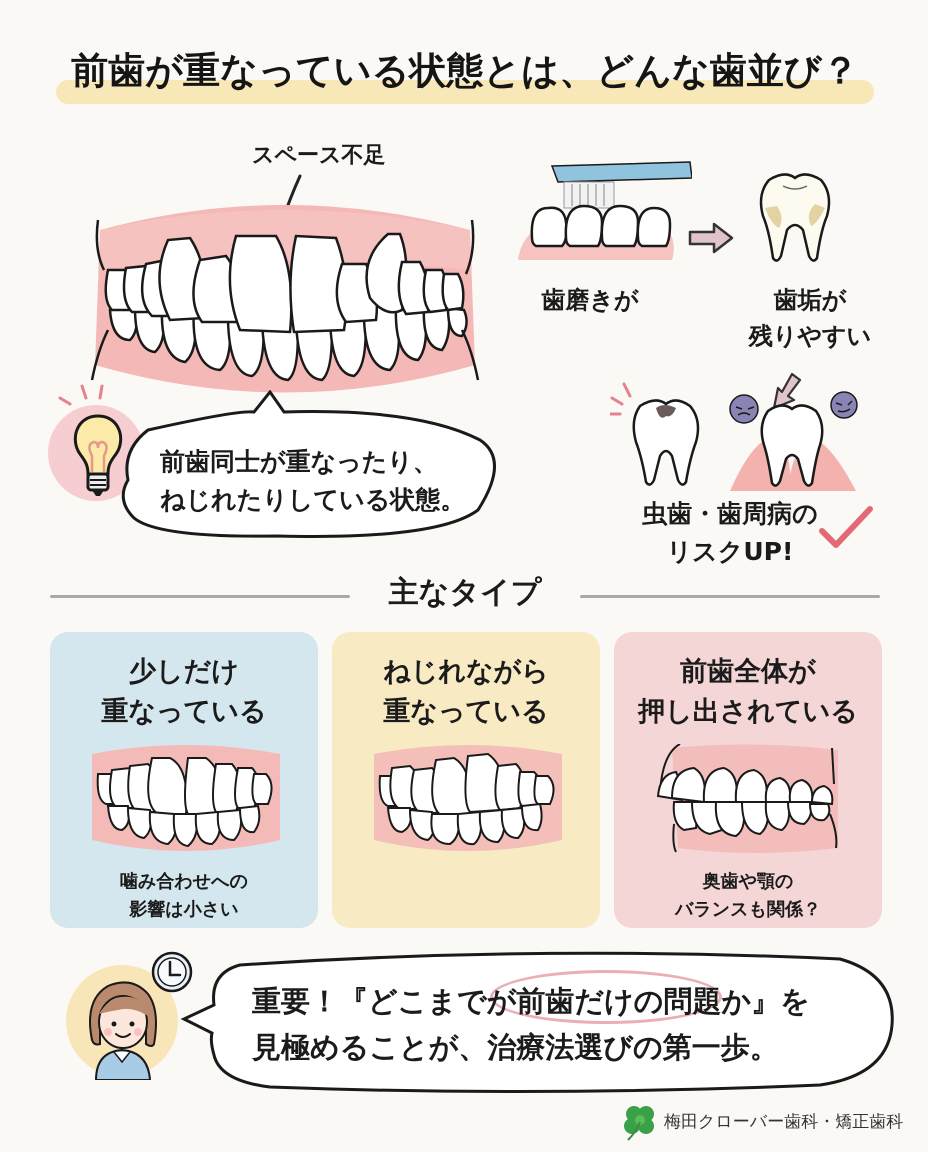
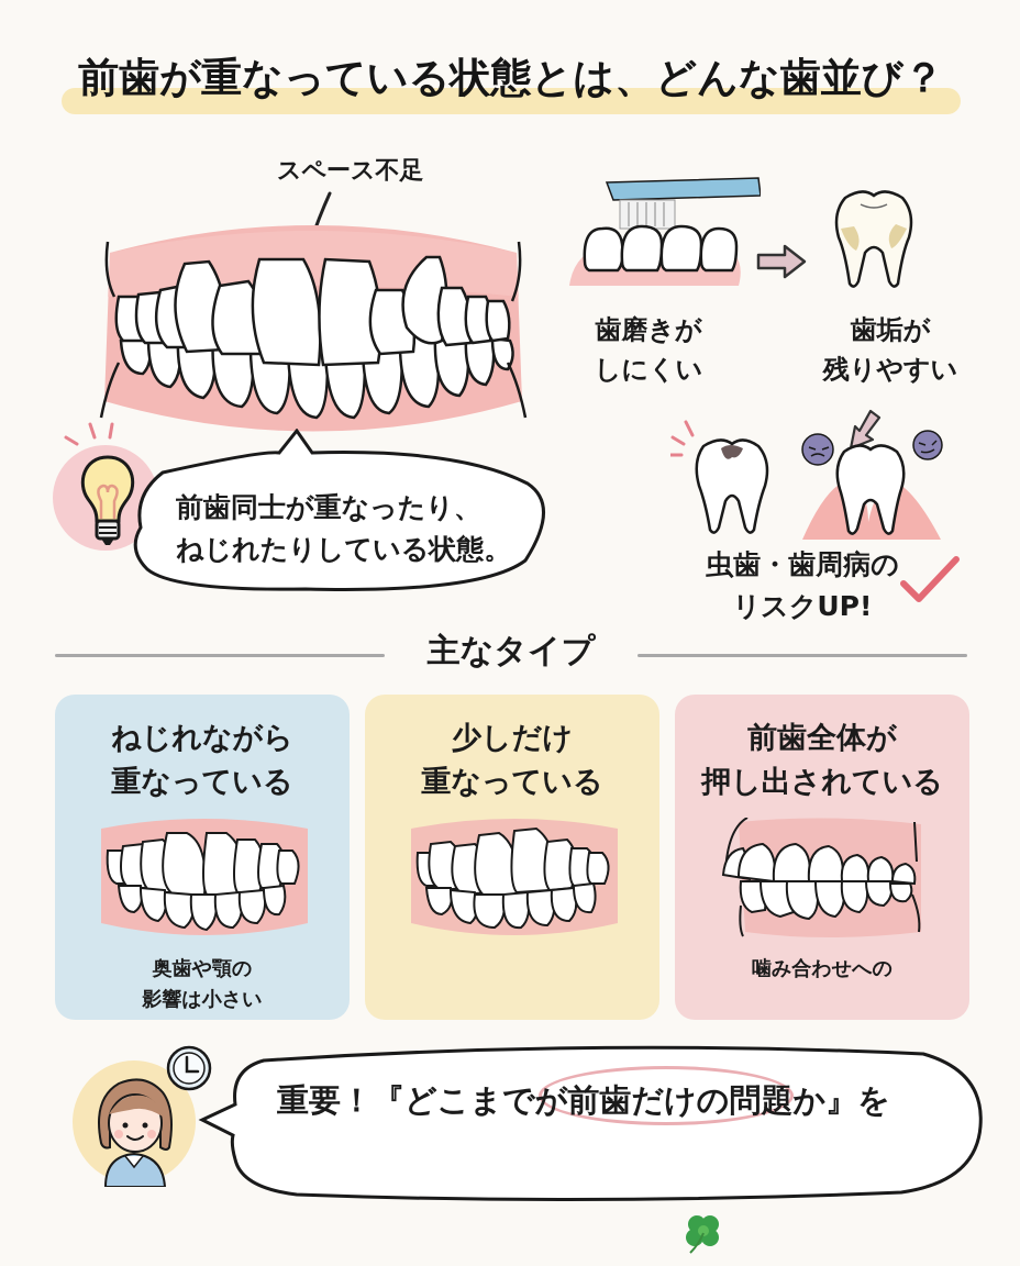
  前歯が重なっている状態とは、どんな歯並び？
  スペース不足
  前歯同士が重なったり、
  ねじれたりしている状態。
  歯磨きが
+ しにくい
  歯垢が
  残りやすい
  虫歯・歯周病の
  リスクUP!
  主なタイプ
- 少しだけ
+ ねじれながら
  重なっている
- 噛み合わせへの
+ 奥歯や顎の
  影響は小さい
- ねじれながら
+ 少しだけ
  重なっている
  前歯全体が
  押し出されている
- 奥歯や顎の
+ 噛み合わせへの
- バランスも関係？
  重要！『どこまでが前歯だけの問題か』を
- 見極めることが、治療法選びの第一歩。
- 梅田クローバー歯科・矯正歯科
